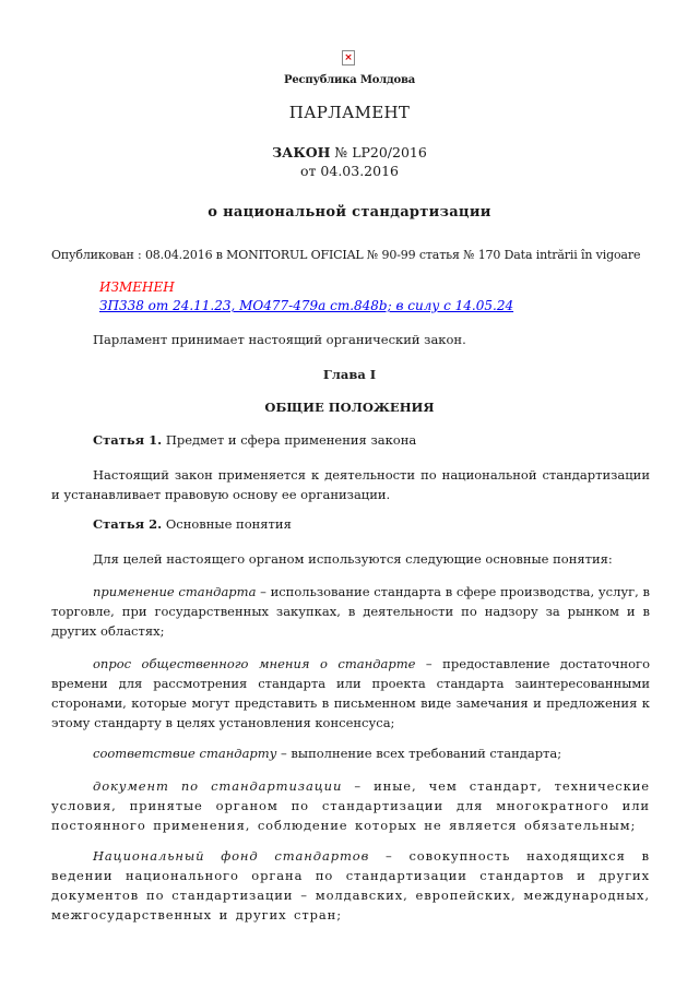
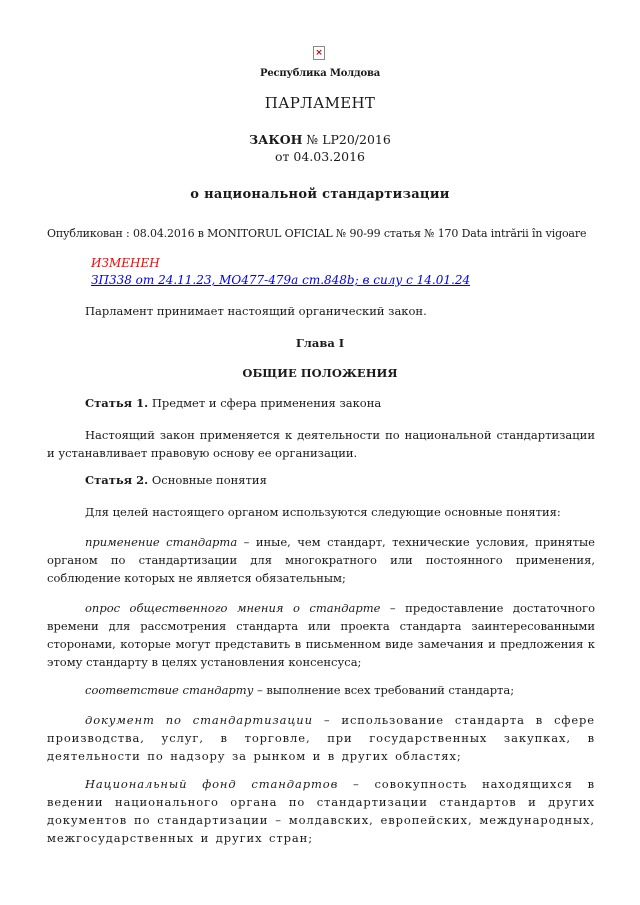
  ×
  Республика Молдова
  ПАРЛАМЕНТ
  ЗАКОН № LP20/2016
  от 04.03.2016
  о национальной стандартизации
  Опубликован : 08.04.2016 в MONITORUL OFICIAL № 90-99 статья № 170 Data intrării în vigoare
  ИЗМЕНЕН
- ЗП338 от 24.11.23, MO477-479a ст.848b; в силу с 14.05.24
+ ЗП338 от 24.11.23, MO477-479a ст.848b; в силу с 14.01.24
  Парламент принимает настоящий органический закон.
  Глава I
  ОБЩИЕ ПОЛОЖЕНИЯ
  Статья 1. Предмет и сфера применения закона
  Настоящий закон применяется к деятельности по национальной стандартизации и устанавливает правовую основу ее организации.
  Статья 2. Основные понятия
  Для целей настоящего органом используются следующие основные понятия:
- применение стандарта – использование стандарта в сфере производства, услуг, в торговле, при государственных закупках, в деятельности по надзору за рынком и в других областях;
+ применение стандарта – иные, чем стандарт, технические условия, принятые органом по стандартизации для многократного или постоянного применения, соблюдение которых не является обязательным;
  опрос общественного мнения о стандарте – предоставление достаточного времени для рассмотрения стандарта или проекта стандарта заинтересованными сторонами, которые могут представить в письменном виде замечания и предложения к этому стандарту в целях установления консенсуса;
  соответствие стандарту – выполнение всех требований стандарта;
- документ по стандартизации – иные, чем стандарт, технические условия, принятые органом по стандартизации для многократного или постоянного применения, соблюдение которых не является обязательным;
+ документ по стандартизации – использование стандарта в сфере производства, услуг, в торговле, при государственных закупках, в деятельности по надзору за рынком и в других областях;
  Национальный фонд стандартов – совокупность находящихся в ведении национального органа по стандартизации стандартов и других документов по стандартизации – молдавских, европейских, международных, межгосударственных и других стран;
